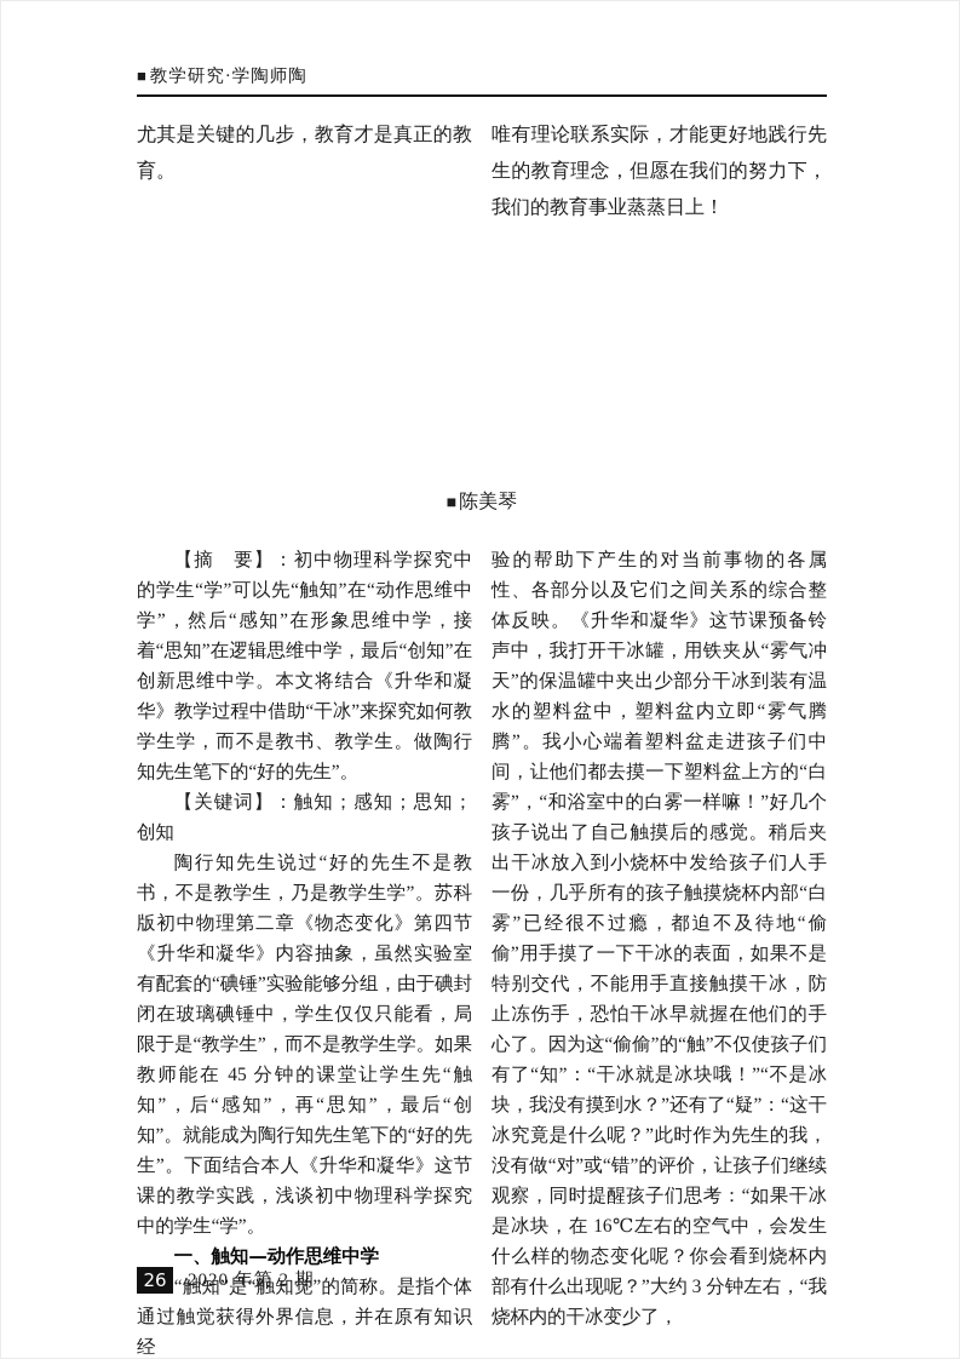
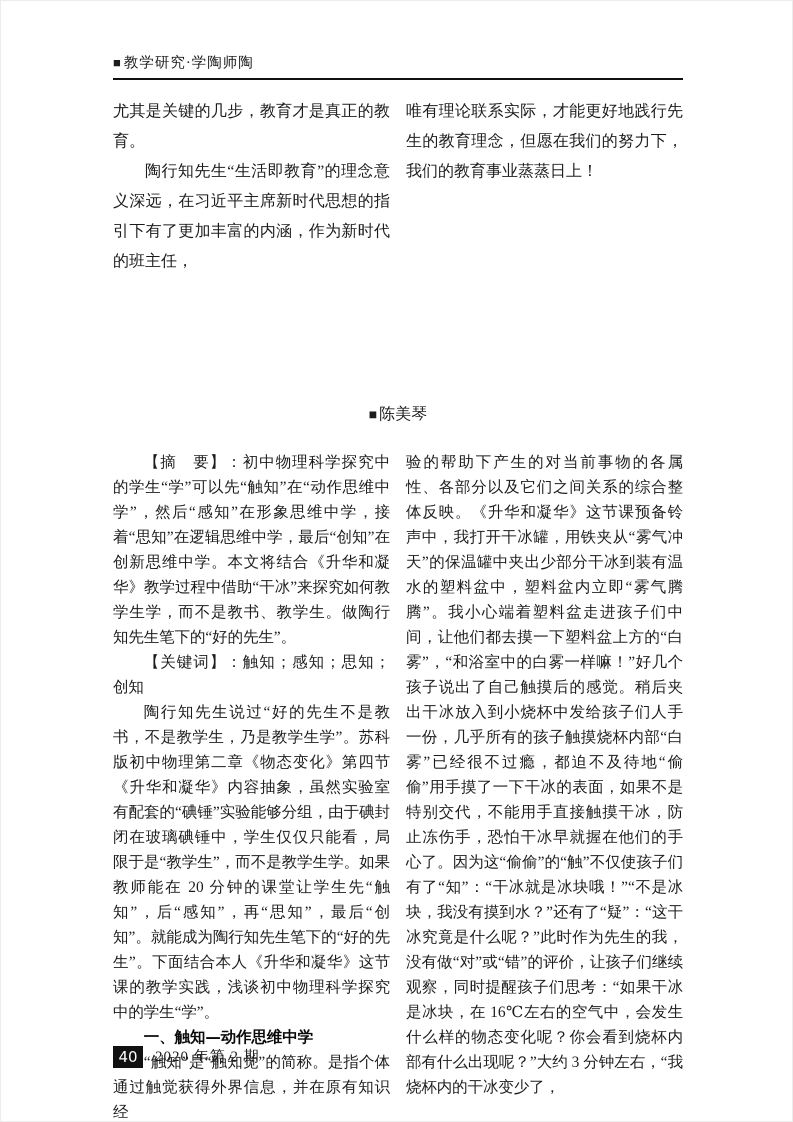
  ■ 教学研究·学陶师陶
  尤其是关键的几步，教育才是真正的教育。
+ 陶行知先生“生活即教育”的理念意义深远，在习近平主席新时代思想的指引下有了更加丰富的内涵，作为新时代的班主任，
  唯有理论联系实际，才能更好地践行先生的教育理念，但愿在我们的努力下，我们的教育事业蒸蒸日上！
  ■ 陈美琴
  【摘 要】：初中物理科学探究中的学生“学”可以先“触知”在“动作思维中学”，然后“感知”在形象思维中学，接着“思知”在逻辑思维中学，最后“创知”在创新思维中学。本文将结合《升华和凝华》教学过程中借助“干冰”来探究如何教学生学，而不是教书、教学生。做陶行知先生笔下的“好的先生”。
  【关键词】：触知；感知；思知；创知
- 陶行知先生说过“好的先生不是教书，不是教学生，乃是教学生学”。苏科版初中物理第二章《物态变化》第四节《升华和凝华》内容抽象，虽然实验室有配套的“碘锤”实验能够分组，由于碘封闭在玻璃碘锤中，学生仅仅只能看，局限于是“教学生”，而不是教学生学。如果教师能在 45 分钟的课堂让学生先“触知”，后“感知”，再“思知”，最后“创知”。就能成为陶行知先生笔下的“好的先生”。下面结合本人《升华和凝华》这节课的教学实践，浅谈初中物理科学探究中的学生“学”。
+ 陶行知先生说过“好的先生不是教书，不是教学生，乃是教学生学”。苏科版初中物理第二章《物态变化》第四节《升华和凝华》内容抽象，虽然实验室有配套的“碘锤”实验能够分组，由于碘封闭在玻璃碘锤中，学生仅仅只能看，局限于是“教学生”，而不是教学生学。如果教师能在 20 分钟的课堂让学生先“触知”，后“感知”，再“思知”，最后“创知”。就能成为陶行知先生笔下的“好的先生”。下面结合本人《升华和凝华》这节课的教学实践，浅谈初中物理科学探究中的学生“学”。
  一、触知—动作思维中学
  “触知”是“触知觉”的简称。是指个体通过触觉获得外界信息，并在原有知识经
  验的帮助下产生的对当前事物的各属性、各部分以及它们之间关系的综合整体反映。《升华和凝华》这节课预备铃声中，我打开干冰罐，用铁夹从“雾气冲天”的保温罐中夹出少部分干冰到装有温水的塑料盆中，塑料盆内立即“雾气腾腾”。我小心端着塑料盆走进孩子们中间，让他们都去摸一下塑料盆上方的“白雾”，“和浴室中的白雾一样嘛！”好几个孩子说出了自己触摸后的感觉。稍后夹出干冰放入到小烧杯中发给孩子们人手一份，几乎所有的孩子触摸烧杯内部“白雾”已经很不过瘾，都迫不及待地“偷偷”用手摸了一下干冰的表面，如果不是特别交代，不能用手直接触摸干冰，防止冻伤手，恐怕干冰早就握在他们的手心了。因为这“偷偷”的“触”不仅使孩子们有了“知”：“干冰就是冰块哦！”“不是冰块，我没有摸到水？”还有了“疑”：“这干冰究竟是什么呢？”此时作为先生的我，没有做“对”或“错”的评价，让孩子们继续观察，同时提醒孩子们思考：“如果干冰是冰块，在 16℃左右的空气中，会发生什么样的物态变化呢？你会看到烧杯内部有什么出现呢？”大约 3 分钟左右，“我烧杯内的干冰变少了，
- 26
+ 40
  2020 年第 2 期
